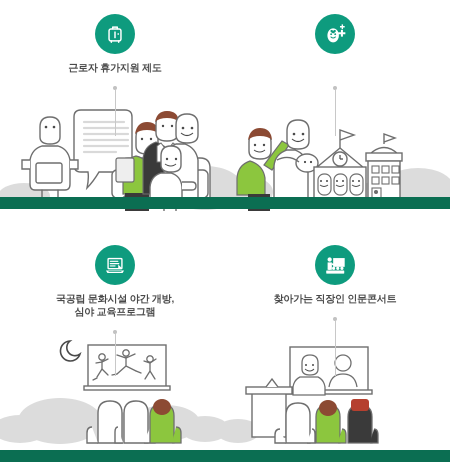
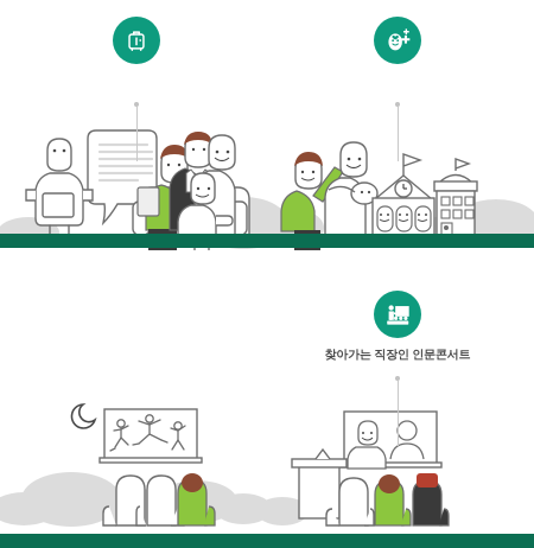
- 근로자 휴가지원 제도
- 국공립 문화시설 야간 개방,
- 심야 교육프로그램
  찾아가는 직장인 인문콘서트
